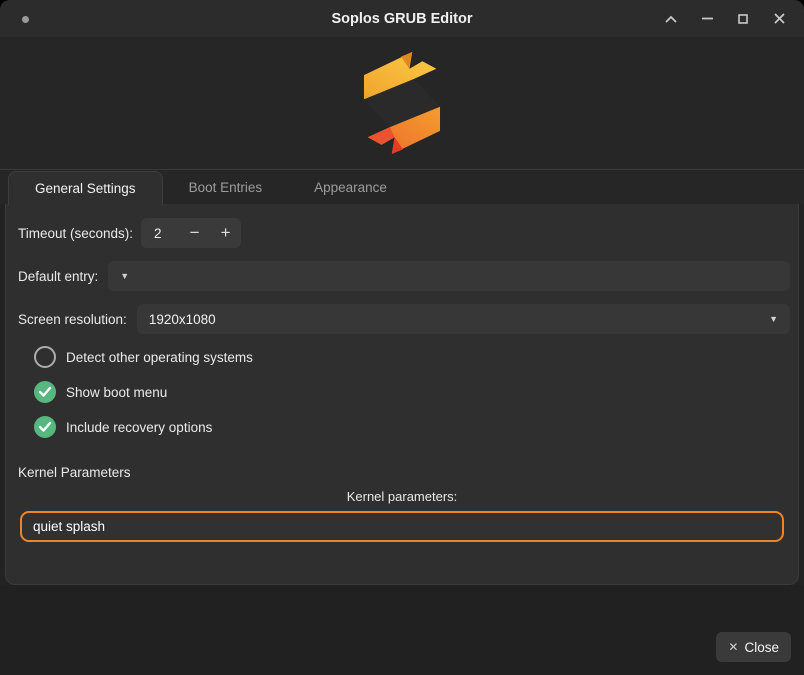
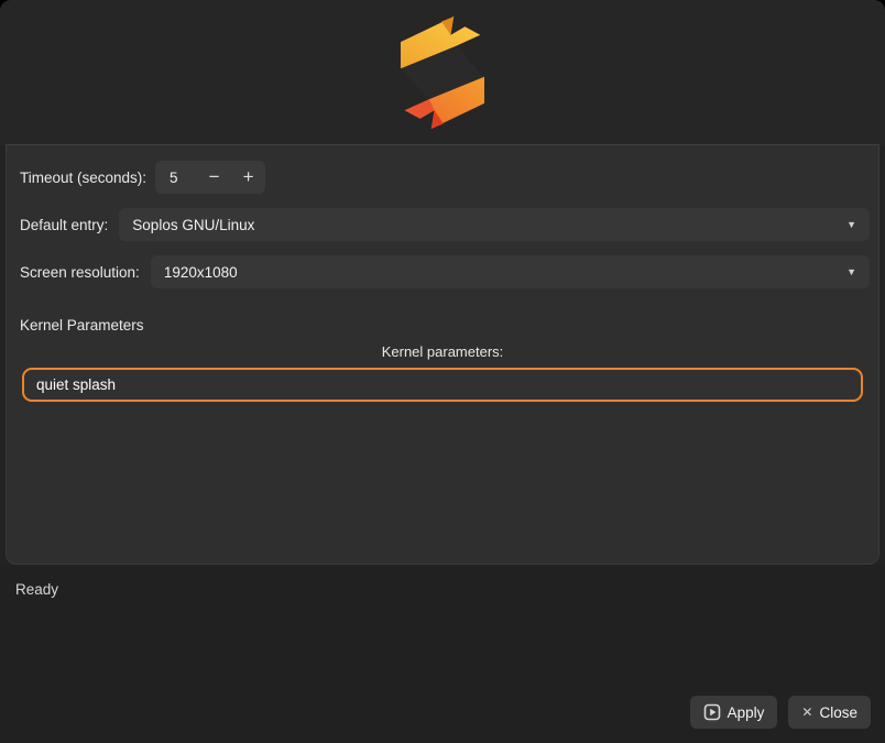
- Soplos GRUB Editor
- General Settings
- Boot Entries
- Appearance
  Timeout (seconds):
- 2
+ 5
  −
  +
  Default entry:
+ Soplos GNU/Linux
  ▼
  Screen resolution:
  1920x1080
  ▼
- Detect other operating systems
- Show boot menu
- Include recovery options
  Kernel Parameters
  Kernel parameters:
  quiet splash
+ Ready
+ Apply
  ✕
  Close
